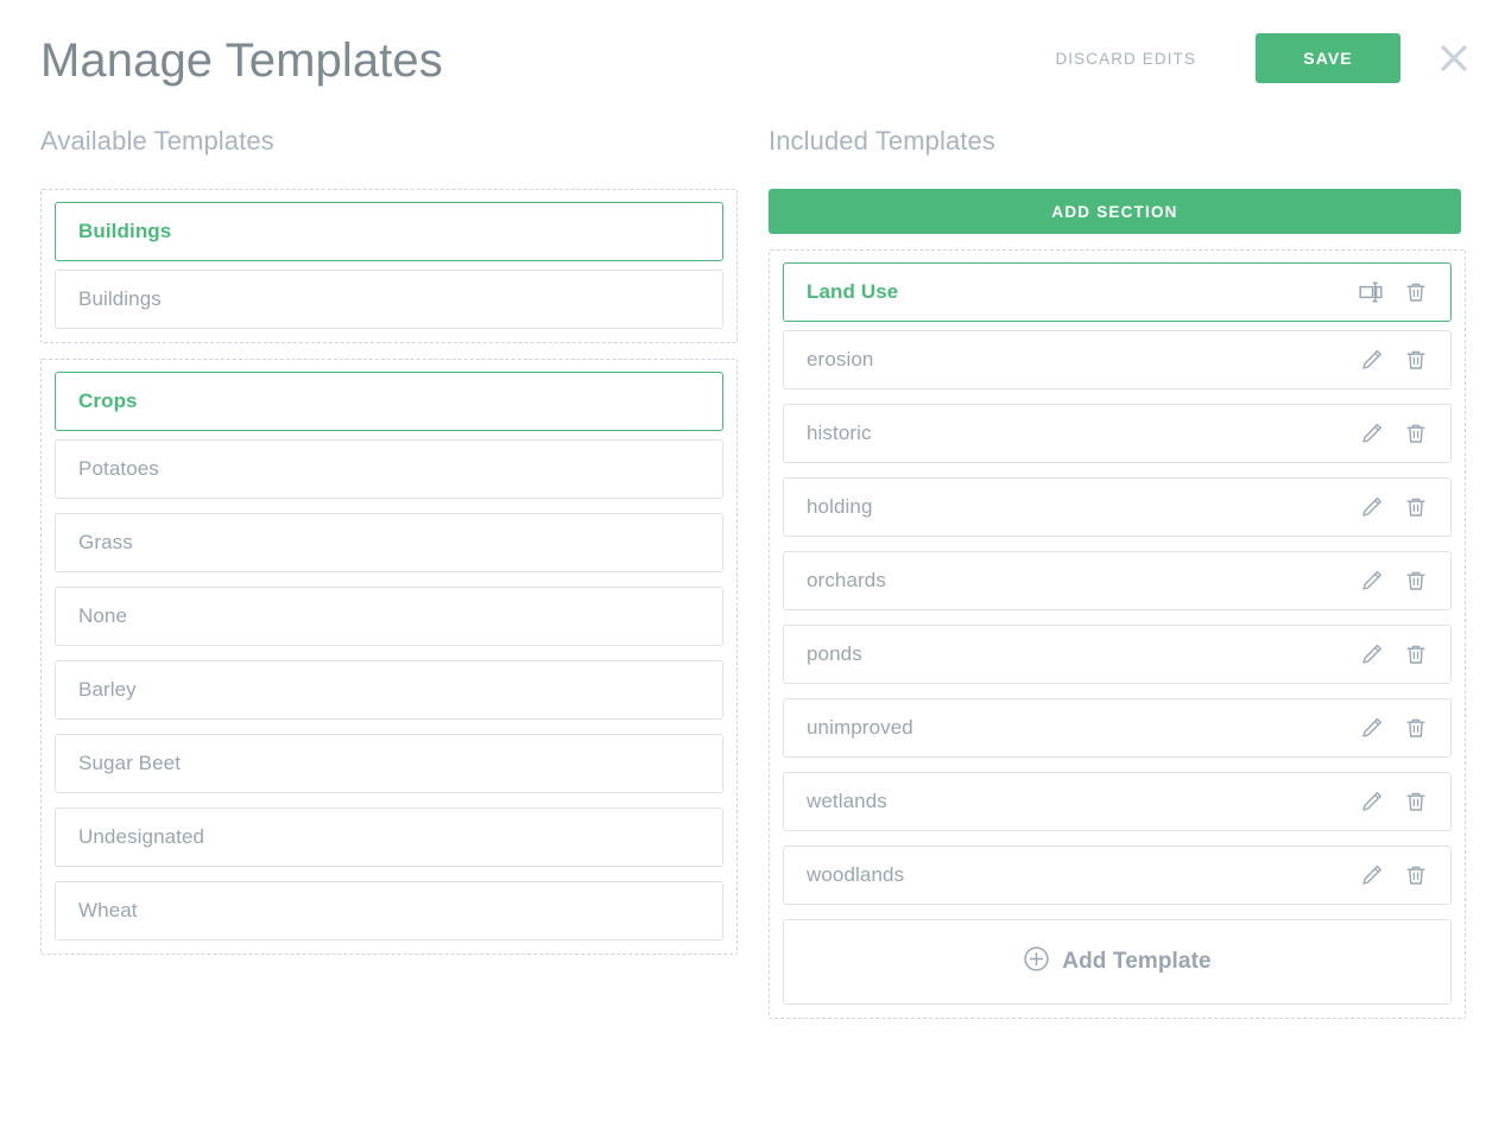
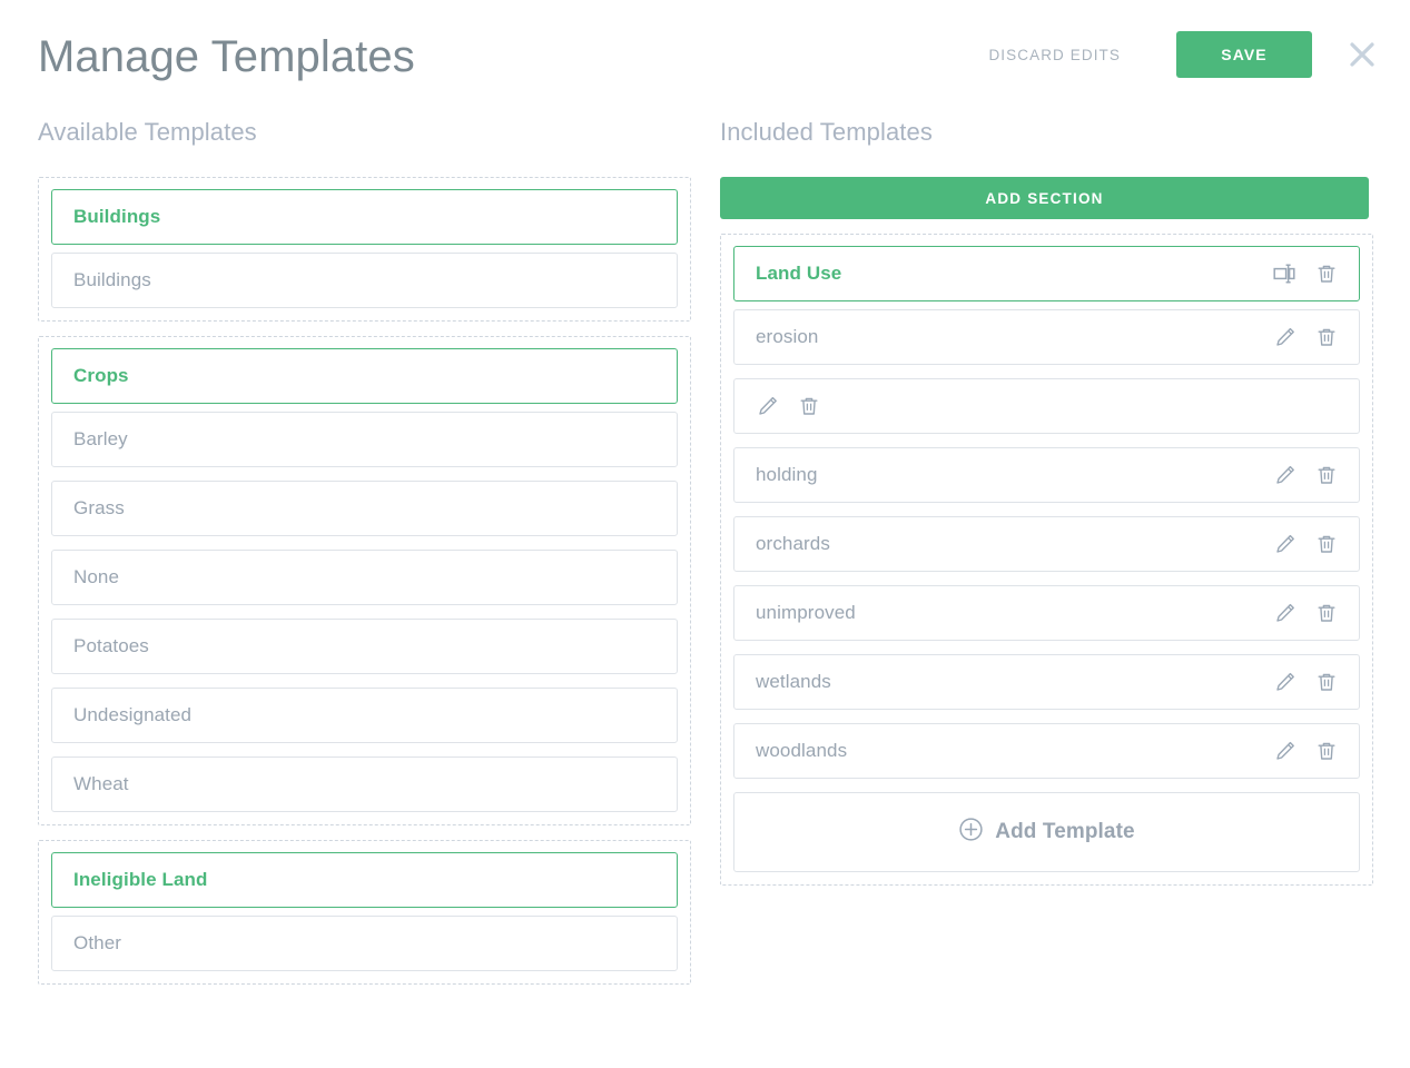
  Manage Templates
  DISCARD EDITS
  SAVE
  Available Templates
  Buildings
  Buildings
  Crops
- Potatoes
+ Barley
  Grass
  None
- Barley
+ Potatoes
- Sugar Beet
  Undesignated
  Wheat
+ Ineligible Land
+ Other
  Included Templates
  ADD SECTION
  Land Use
  erosion
- historic
  holding
  orchards
- ponds
  unimproved
  wetlands
  woodlands
  Add Template
